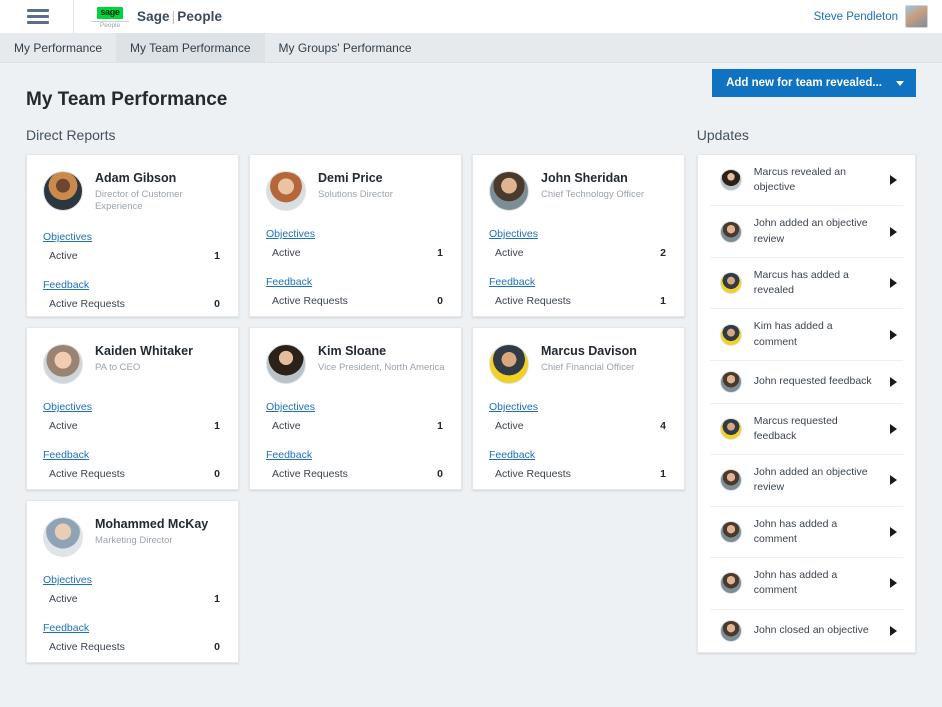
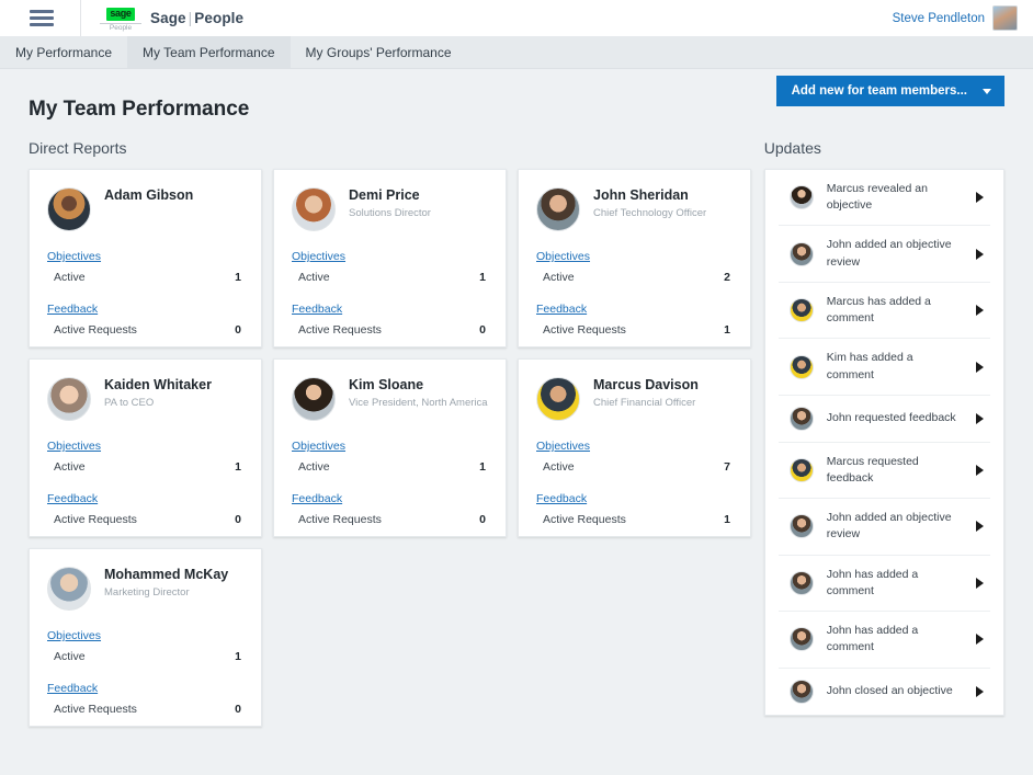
  sage
  Sage | People
  Steve Pendleton
  My Performance
  My Team Performance
  My Groups' Performance
  My Team Performance
- Add new for team revealed...
+ Add new for team members...
  Direct Reports
  Adam Gibson
- Director of Customer Experience
  Objectives
  Active
  1
  Feedback
  Active Requests
  0
  Demi Price
  Solutions Director
  Objectives
  Active
  1
  Feedback
  Active Requests
  0
  John Sheridan
  Chief Technology Officer
  Objectives
  Active
  2
  Feedback
  Active Requests
  1
  Kaiden Whitaker
  PA to CEO
  Objectives
  Active
  1
  Feedback
  Active Requests
  0
  Kim Sloane
  Vice President, North America
  Objectives
  Active
  1
  Feedback
  Active Requests
  0
  Marcus Davison
  Chief Financial Officer
  Objectives
  Active
- 4
+ 7
  Feedback
  Active Requests
  1
  Mohammed McKay
  Marketing Director
  Objectives
  Active
  1
  Feedback
  Active Requests
  0
  Updates
  Marcus revealed an objective
  John added an objective review
- Marcus has added a revealed
+ Marcus has added a comment
  Kim has added a comment
  John requested feedback
  Marcus requested feedback
  John added an objective review
  John has added a comment
  John has added a comment
  John closed an objective
